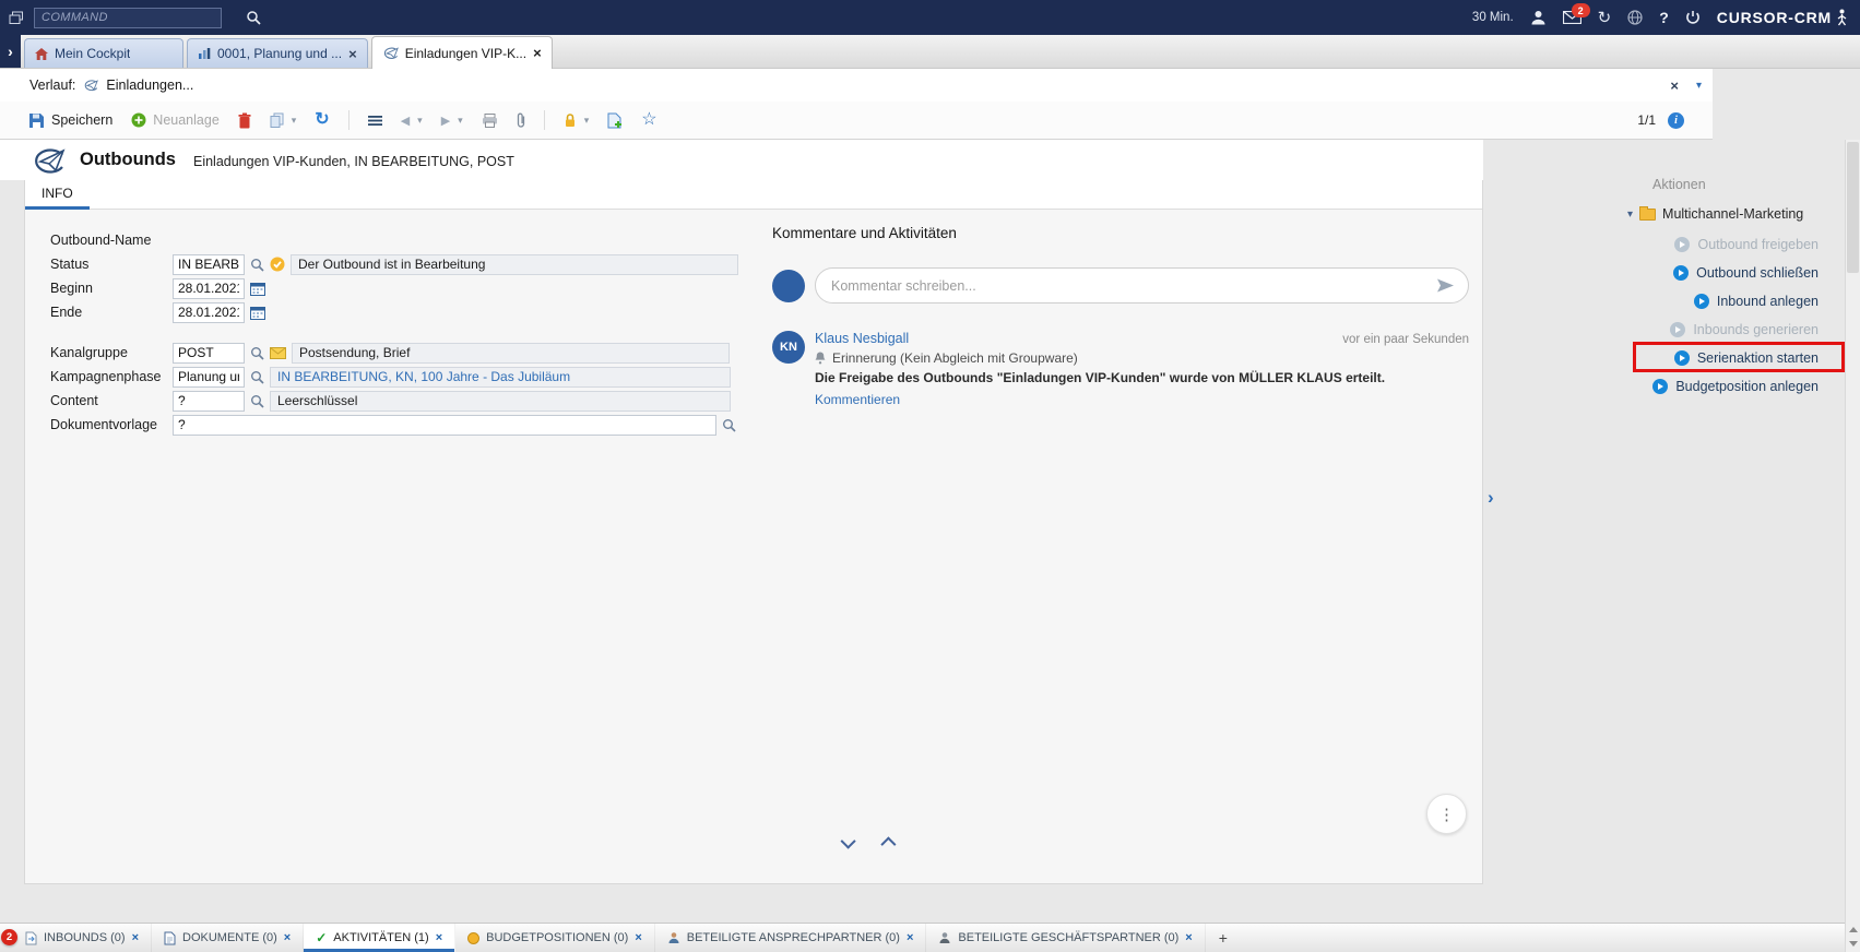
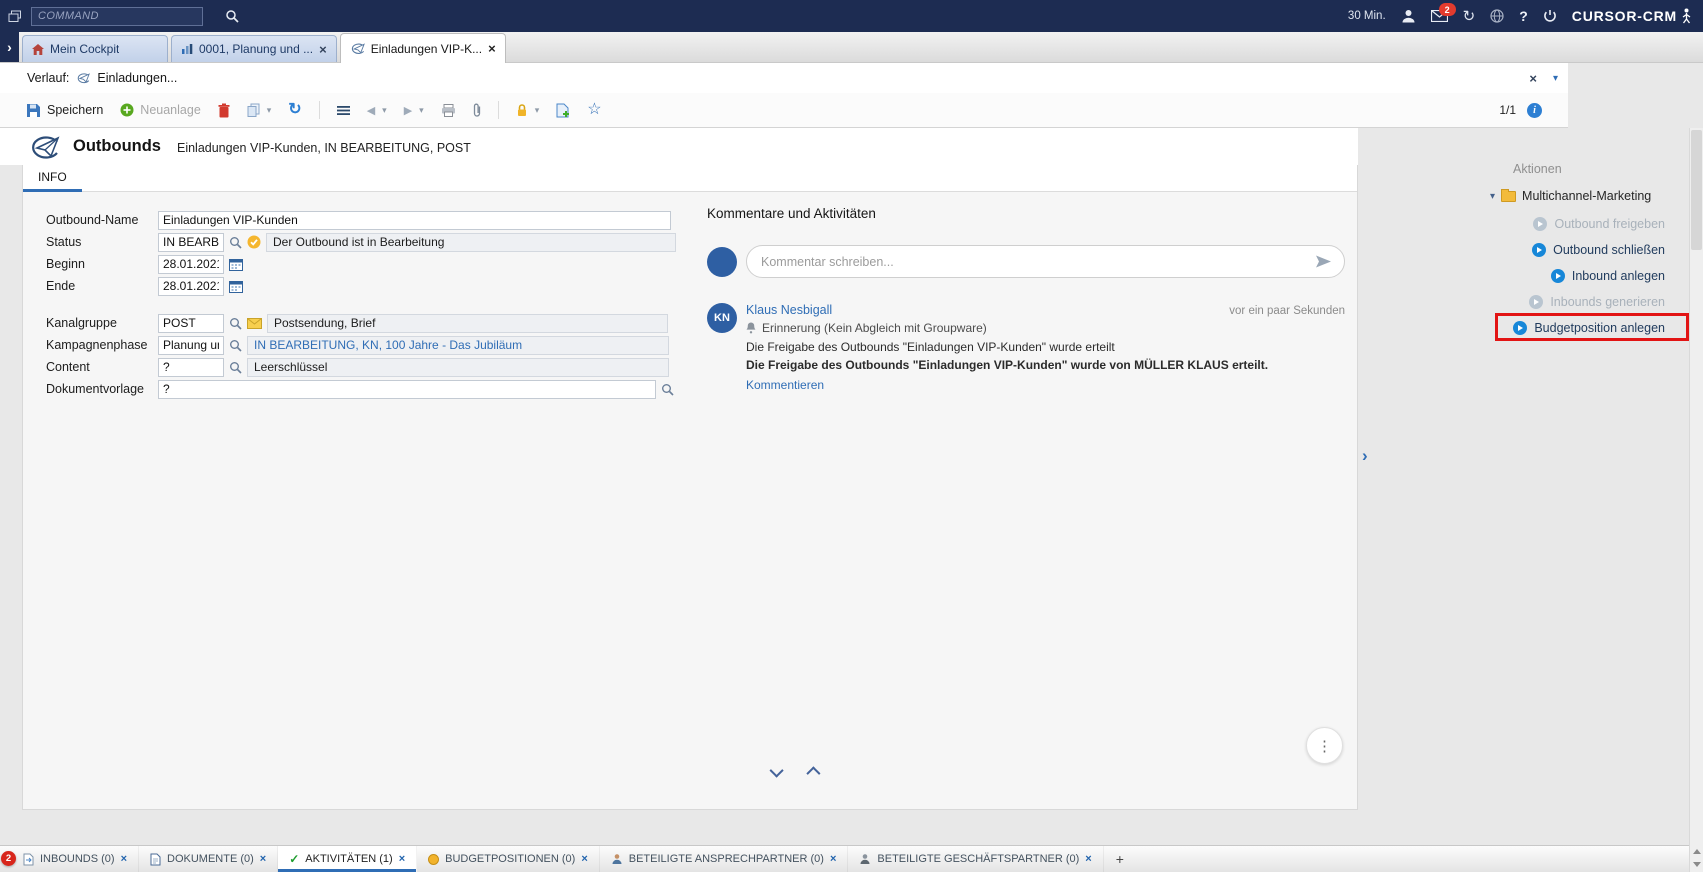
  COMMAND
  30 Min.
  2
  ↻
  ?
  CURSOR-CRM
  ›
  Mein Cockpit
  0001, Planung und ...
  ×
  Einladungen VIP-K...
  ×
  Verlauf:
  Einladungen...
  ×
  ▾
  Speichern
  Neuanlage
  ▾
  ↻
  ◀
  ▾
  ▶
  ▾
  ▾
  ☆
  1/1
  i
  Outbounds
  Einladungen VIP-Kunden, IN BEARBEITUNG, POST
  INFO
  Outbound-Name
+ Einladungen VIP-Kunden
  Status
  Der Outbound ist in Bearbeitung
  Beginn
  28.01.202
  Ende
  28.01.202
  Kanalgruppe
  POST
  Postsendung, Brief
  Kampagnenphase
  Planung u
  IN BEARBEITUNG, KN, 100 Jahre - Das Jubiläum
  Content
  ?
  Leerschlüssel
  Dokumentvorlage
  ?
  Kommentare und Aktivitäten
  Kommentar schreiben...
  KN
  Klaus Nesbigall
  vor ein paar Sekunden
  Erinnerung (Kein Abgleich mit Groupware)
+ Die Freigabe des Outbounds "Einladungen VIP-Kunden" wurde erteilt
  Die Freigabe des Outbounds "Einladungen VIP-Kunden" wurde von MÜLLER KLAUS erteilt.
  Kommentieren
  ⋮
  ›
  Aktionen
  ▾
  Multichannel-Marketing
  Outbound freigeben
  Outbound schließen
  Inbound anlegen
  Inbounds generieren
- Serienaktion starten
  Budgetposition anlegen
  INBOUNDS (0)
  ×
  DOKUMENTE (0)
  ×
  ✓
  AKTIVITÄTEN (1)
  ×
  BUDGETPOSITIONEN (0)
  ×
  BETEILIGTE ANSPRECHPARTNER (0)
  ×
  BETEILIGTE GESCHÄFTSPARTNER (0)
  ×
  +
  2
